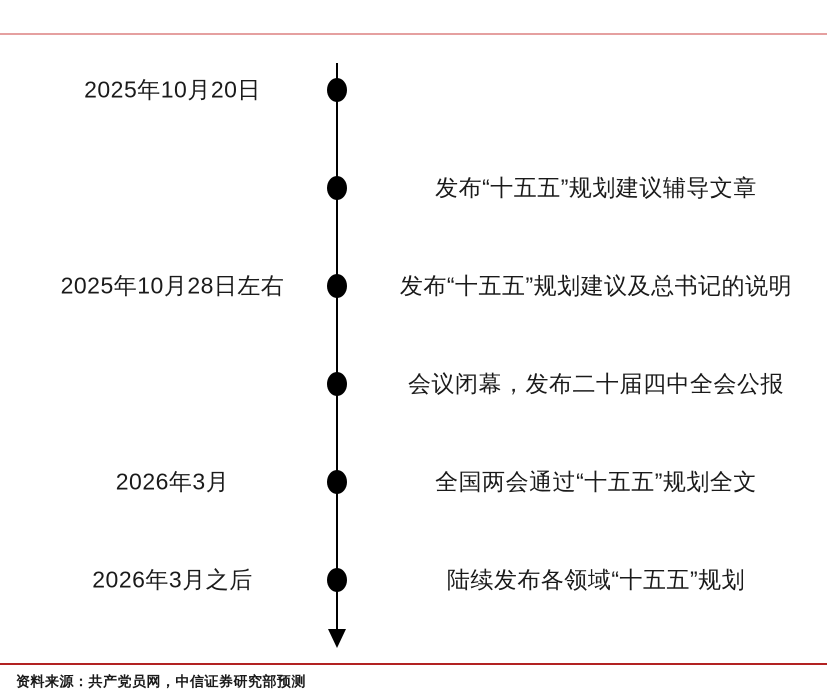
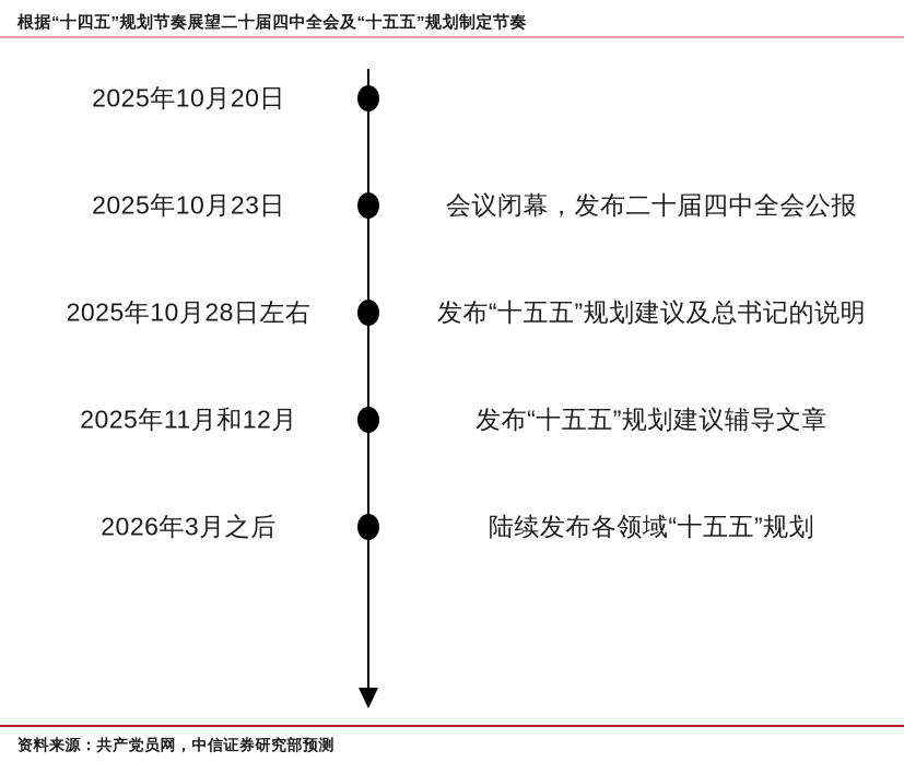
+ 根据“十四五”规划节奏展望二十届四中全会及“十五五”规划制定节奏
  2025年10月20日
+ 2025年10月23日
- 发布“十五五”规划建议辅导文章
+ 会议闭幕，发布二十届四中全会公报
  2025年10月28日左右
  发布“十五五”规划建议及总书记的说明
+ 2025年11月和12月
- 会议闭幕，发布二十届四中全会公报
+ 发布“十五五”规划建议辅导文章
- 2026年3月
- 全国两会通过“十五五”规划全文
  2026年3月之后
  陆续发布各领域“十五五”规划
  资料来源：共产党员网，中信证券研究部预测
